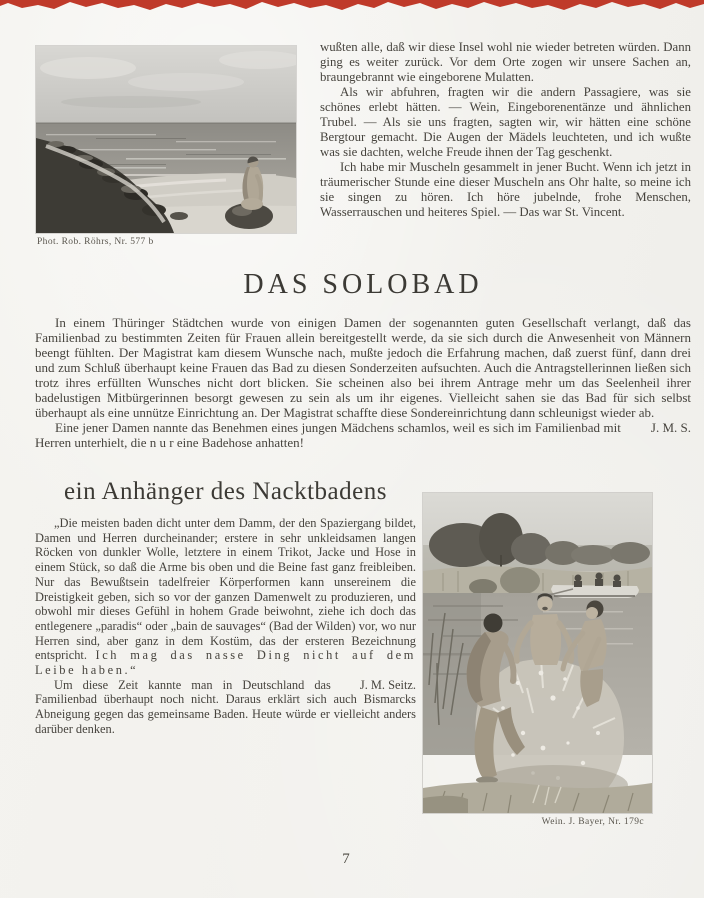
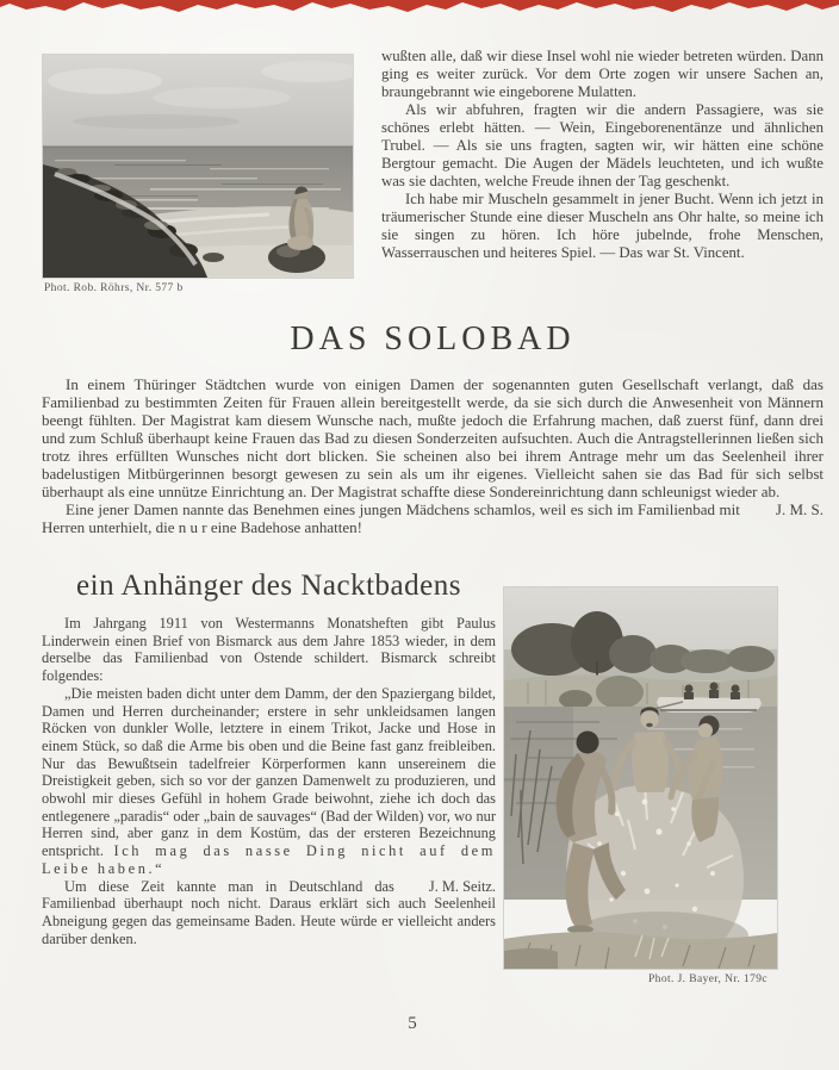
  Phot. Rob. Röhrs, Nr. 577 b
  wußten alle, daß wir diese Insel wohl nie wieder betreten würden. Dann ging es weiter zurück. Vor dem Orte zogen wir unsere Sachen an, braungebrannt wie eingeborene Mulatten.
  Als wir abfuhren, fragten wir die andern Passagiere, was sie schönes erlebt hätten. — Wein, Eingeborenentänze und ähnlichen Trubel. — Als sie uns fragten, sagten wir, wir hätten eine schöne Bergtour gemacht. Die Augen der Mädels leuchteten, und ich wußte was sie dachten, welche Freude ihnen der Tag geschenkt.
  Ich habe mir Muscheln gesammelt in jener Bucht. Wenn ich jetzt in träumerischer Stunde eine dieser Muscheln ans Ohr halte, so meine ich sie singen zu hören. Ich höre jubelnde, frohe Menschen, Wasserrauschen und heiteres Spiel. — Das war St. Vincent.
  DAS SOLOBAD
  In einem Thüringer Städtchen wurde von einigen Damen der sogenannten guten Gesellschaft verlangt, daß das Familienbad zu bestimmten Zeiten für Frauen allein bereitgestellt werde, da sie sich durch die Anwesenheit von Männern beengt fühlten. Der Magistrat kam diesem Wunsche nach, mußte jedoch die Erfahrung machen, daß zuerst fünf, dann drei und zum Schluß überhaupt keine Frauen das Bad zu diesen Sonderzeiten aufsuchten. Auch die Antragstellerinnen ließen sich trotz ihres erfüllten Wunsches nicht dort blicken. Sie scheinen also bei ihrem Antrage mehr um das Seelenheil ihrer badelustigen Mitbürgerinnen besorgt gewesen zu sein als um ihr eigenes. Vielleicht sahen sie das Bad für sich selbst überhaupt als eine unnütze Einrichtung an. Der Magistrat schaffte diese Sondereinrichtung dann schleunigst wieder ab.
  J. M. S.
  Eine jener Damen nannte das Benehmen eines jungen Mädchens schamlos, weil es sich im Familienbad mit Herren unterhielt, die n u r eine Badehose anhatten!
  ein Anhänger des Nacktbadens
+ Im Jahrgang 1911 von Westermanns Monatsheften gibt Paulus Linderwein einen Brief von Bismarck aus dem Jahre 1853 wieder, in dem derselbe das Familienbad von Ostende schildert. Bismarck schreibt folgendes:
  „Die meisten baden dicht unter dem Damm, der den Spaziergang bildet, Damen und Herren durcheinander; erstere in sehr unkleidsamen langen Röcken von dunkler Wolle, letztere in einem Trikot, Jacke und Hose in einem Stück, so daß die Arme bis oben und die Beine fast ganz freibleiben. Nur das Bewußtsein tadelfreier Körperformen kann unsereinem die Dreistigkeit geben, sich so vor der ganzen Damenwelt zu produzieren, und obwohl mir dieses Gefühl in hohem Grade beiwohnt, ziehe ich doch das entlegenere „paradis“ oder „bain de sauvages“ (Bad der Wilden) vor, wo nur Herren sind, aber ganz in dem Kostüm, das der ersteren Bezeichnung entspricht. Ich mag das nasse Ding nicht auf dem Leibe haben.“
  J. M. Seitz.
- Um diese Zeit kannte man in Deutschland das Familienbad überhaupt noch nicht. Daraus erklärt sich auch Bismarcks Abneigung gegen das gemeinsame Baden. Heute würde er vielleicht anders darüber denken.
+ Um diese Zeit kannte man in Deutschland das Familienbad überhaupt noch nicht. Daraus erklärt sich auch Seelenheil Abneigung gegen das gemeinsame Baden. Heute würde er vielleicht anders darüber denken.
- Wein. J. Bayer, Nr. 179c
+ Phot. J. Bayer, Nr. 179c
- 7
+ 5
